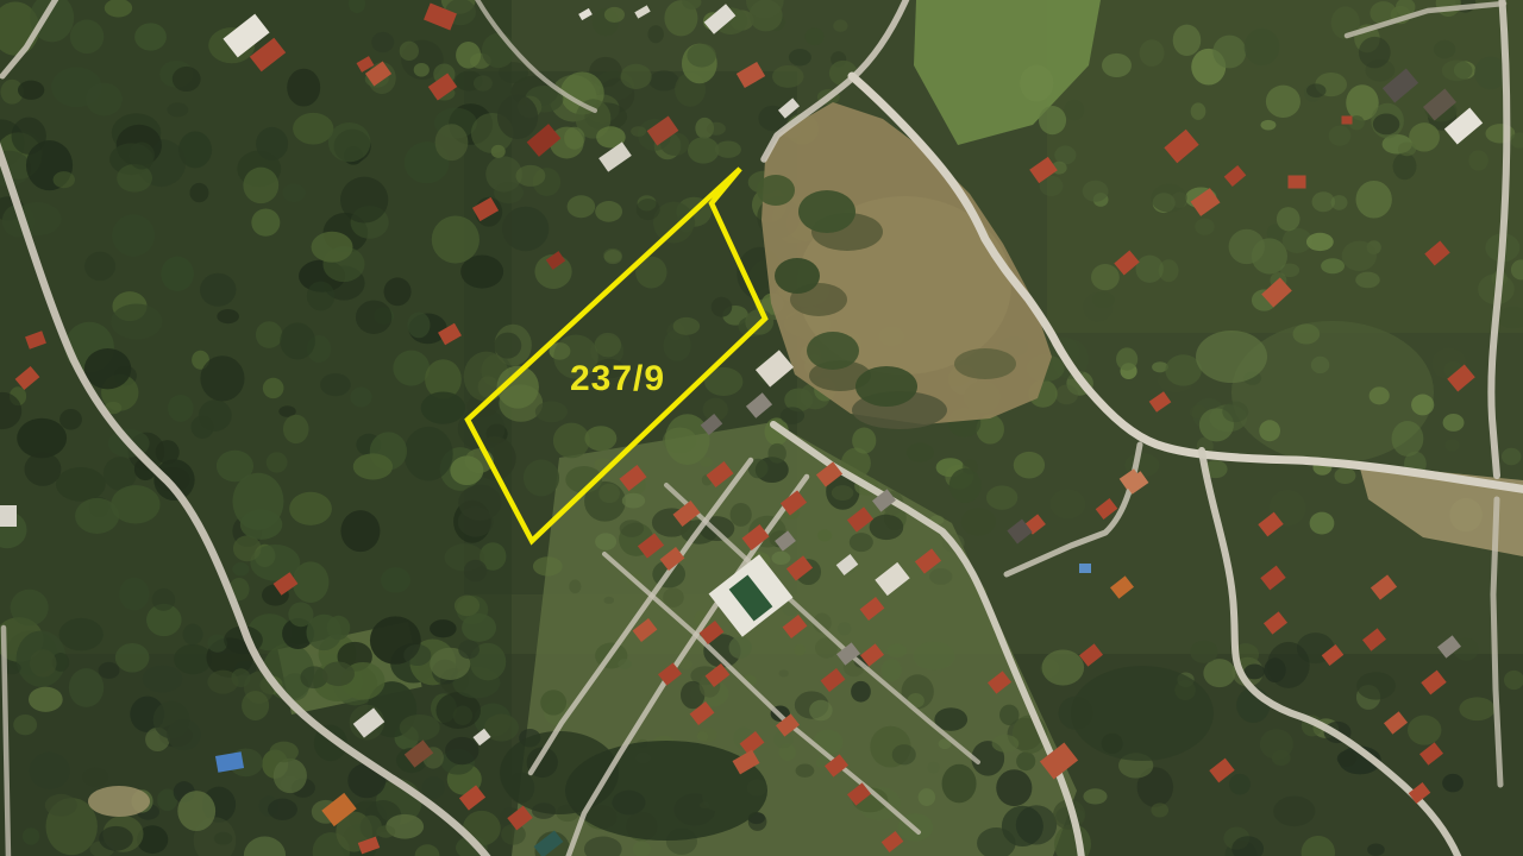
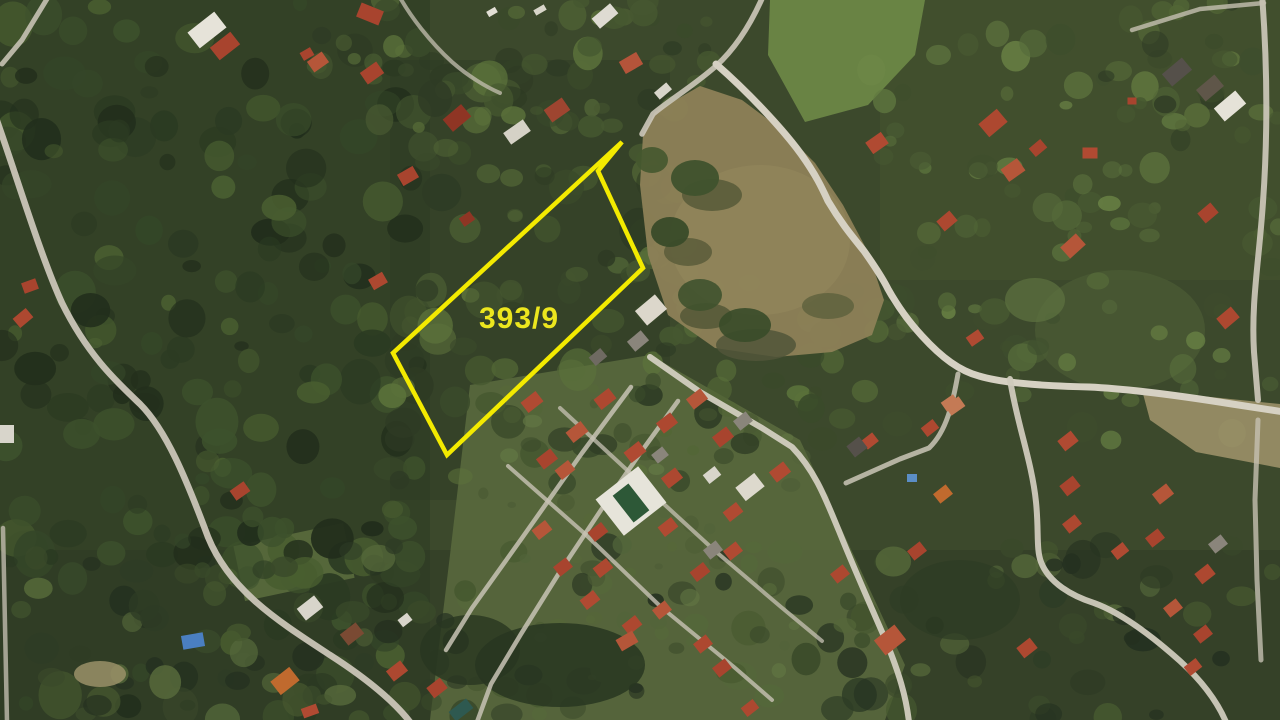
- 237/9
+ 393/9
